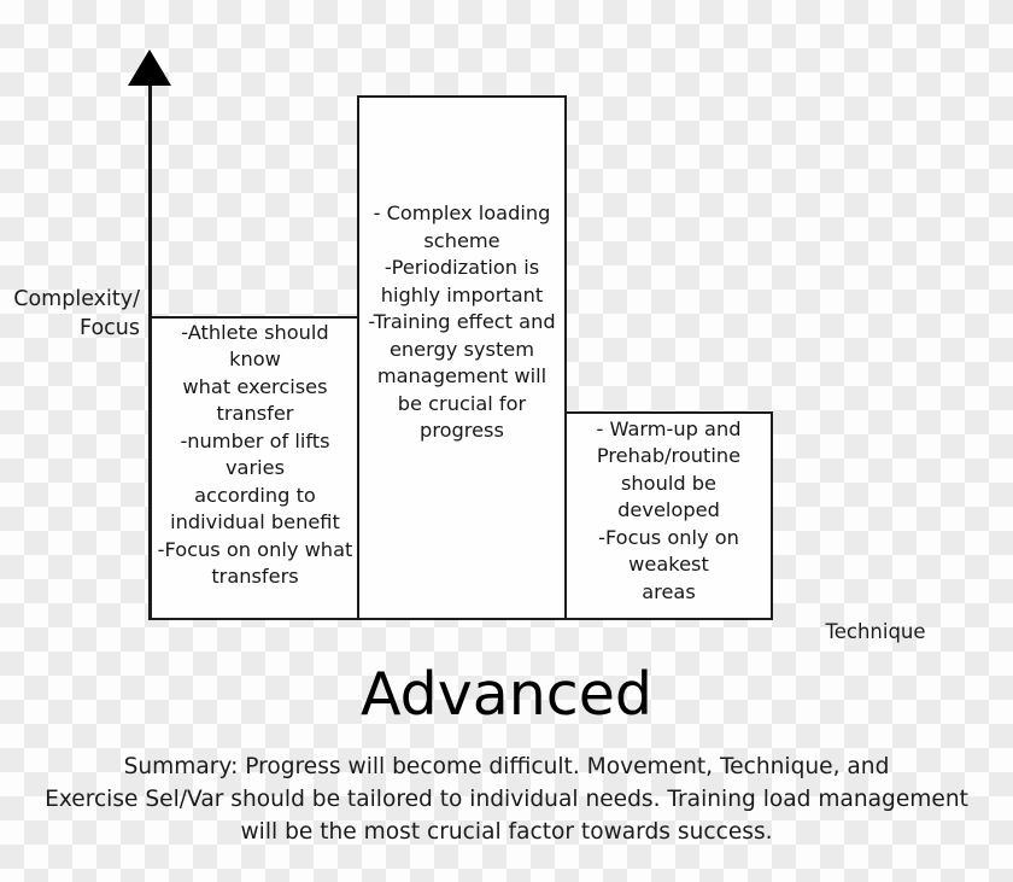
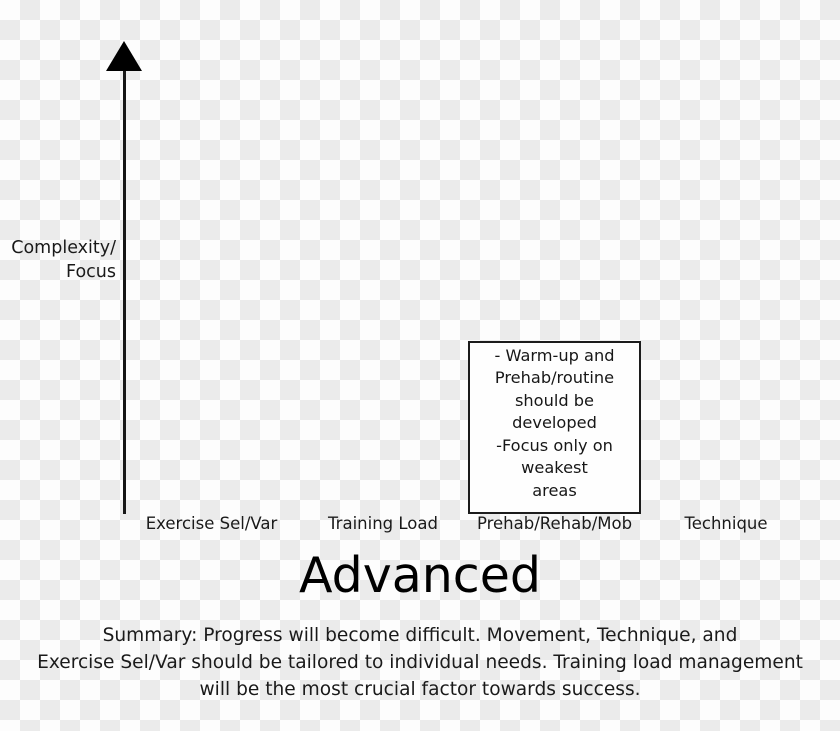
  Complexity/
  Focus
- -Athlete should
- know
- what exercises
- transfer
- -number of lifts
- varies
- according to
- individual benefit
- -Focus on only what
- transfers
- - Complex loading
- scheme
- -Periodization is
- highly important
- -Training effect and
- energy system
- management will
- be crucial for
- progress
  - Warm-up and
  Prehab/routine
  should be developed
  -Focus only on
  weakest
  areas
+ Exercise Sel/Var
+ Training Load
+ Prehab/Rehab/Mob
  Technique
  Advanced
  Summary: Progress will become difficult. Movement, Technique, and
  Exercise Sel/Var should be tailored to individual needs. Training load management
  will be the most crucial factor towards success.
